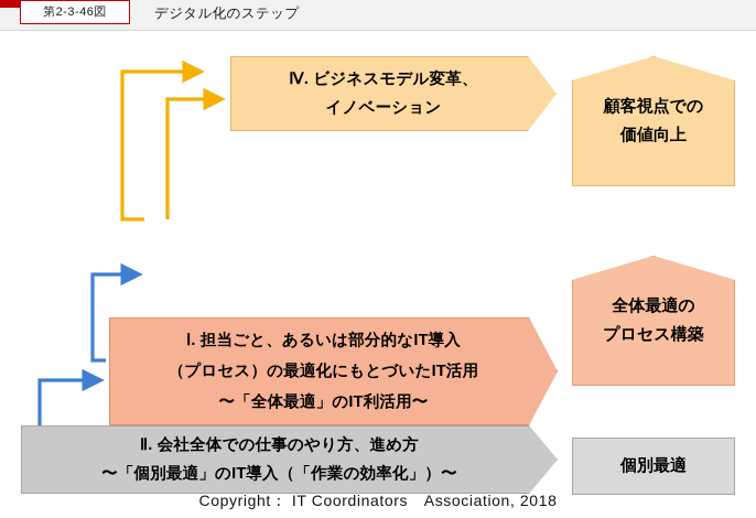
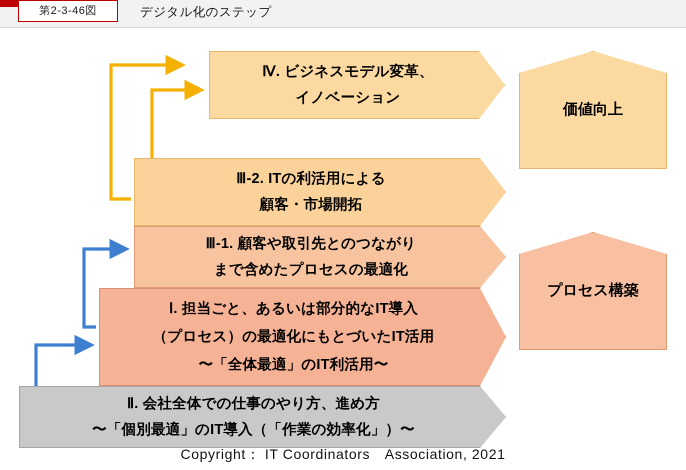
  第2-3-46図
  デジタル化のステップ
  Ⅳ. ビジネスモデル変革、
  イノベーション
+ Ⅲ-2. ITの利活用による
+ 顧客・市場開拓
+ Ⅲ-1. 顧客や取引先とのつながり
+ まで含めたプロセスの最適化
  Ⅰ. 担当ごと、あるいは部分的なIT導入
  （プロセス）の最適化にもとづいたIT活用
  〜「全体最適」のIT利活用〜
  Ⅱ. 会社全体での仕事のやり方、進め方
  〜「個別最適」のIT導入（「作業の効率化」）〜
- 顧客視点での
  価値向上
- 全体最適の
  プロセス構築
- 個別最適
- Copyright： IT Coordinators Association, 2018
+ Copyright： IT Coordinators Association, 2021
